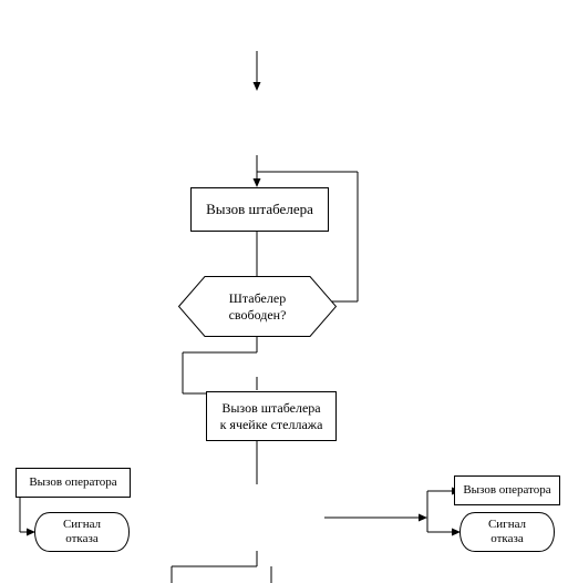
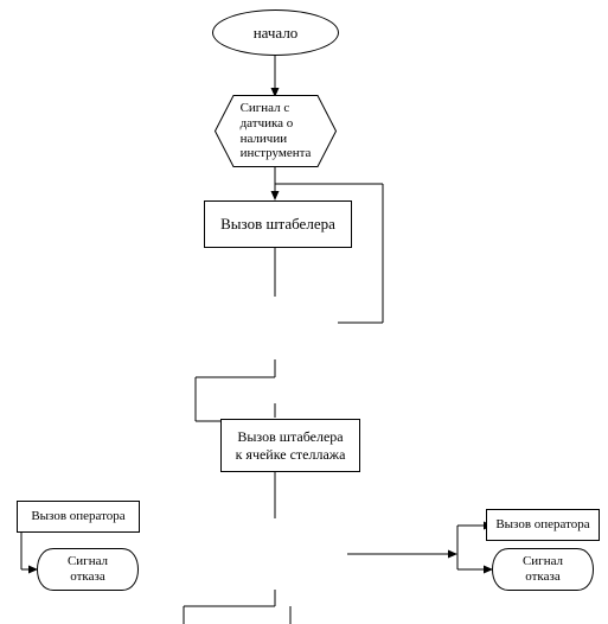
+ начало
+ Сигнал с
+ датчика о
+ наличии
+ инструмента
  Вызов штабелера
- Штабелер
- свободен?
  Вызов штабелера
  к ячейке стеллажа
  Вызов оператора
  Сигнал
  отказа
  Вызов оператора
  Сигнал
  отказа
